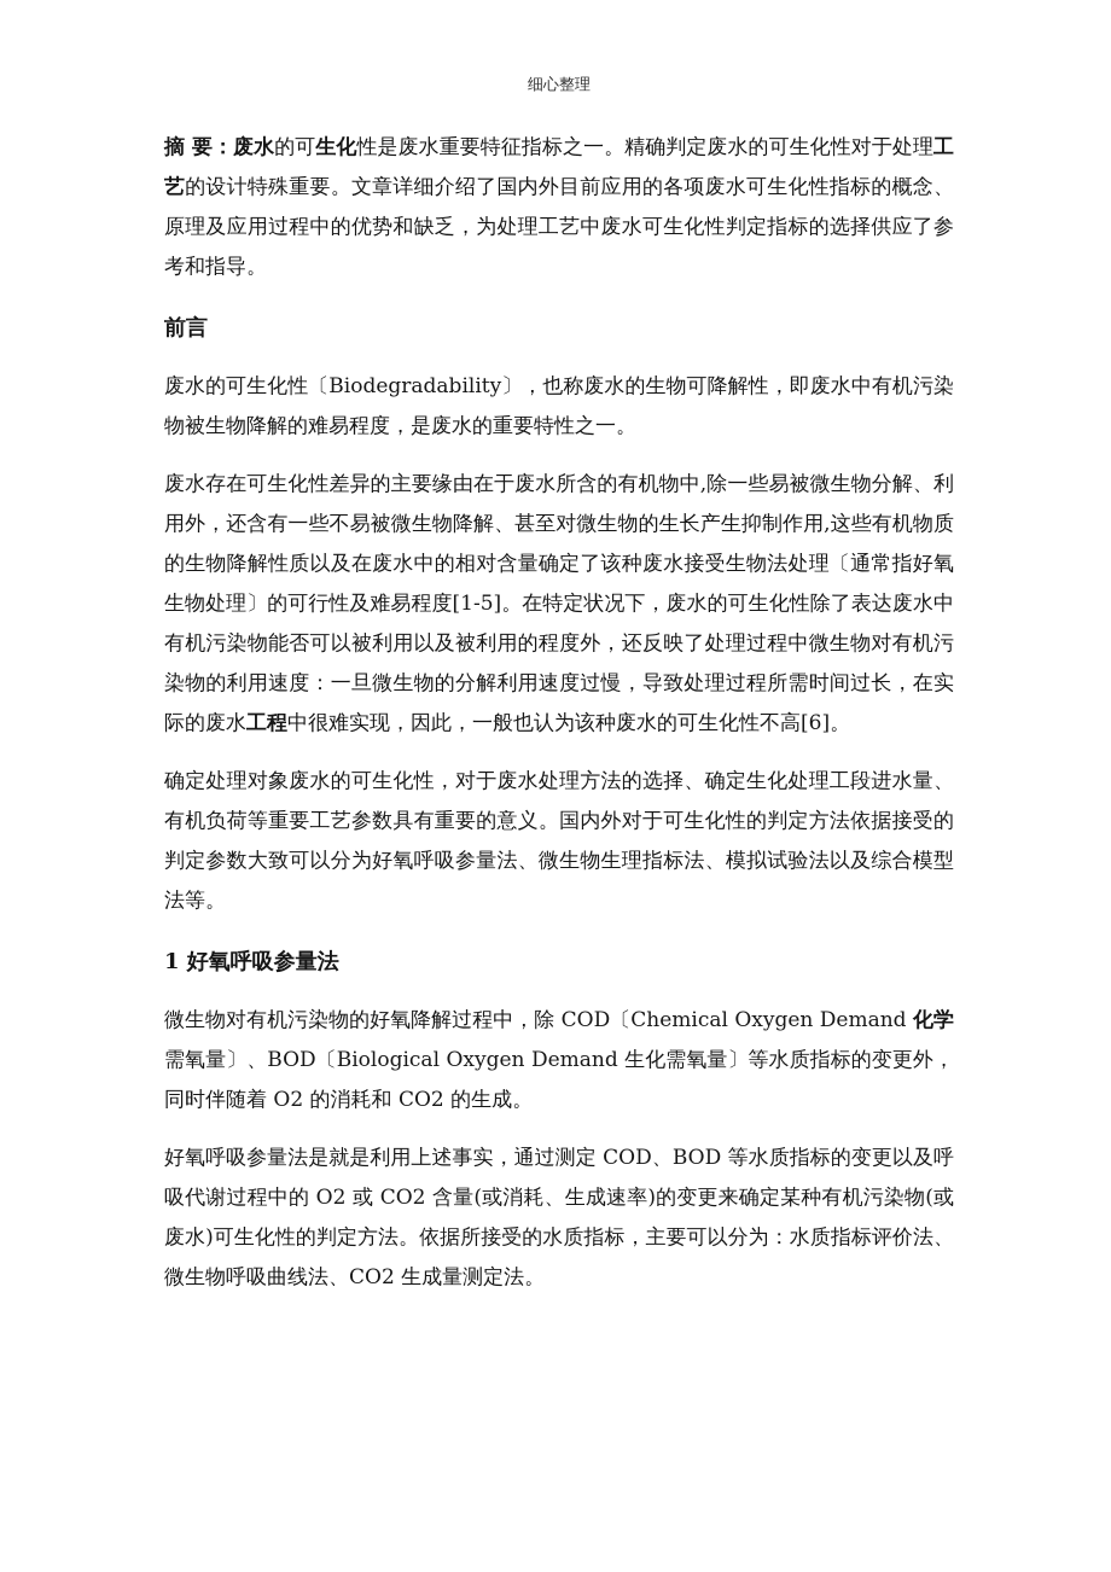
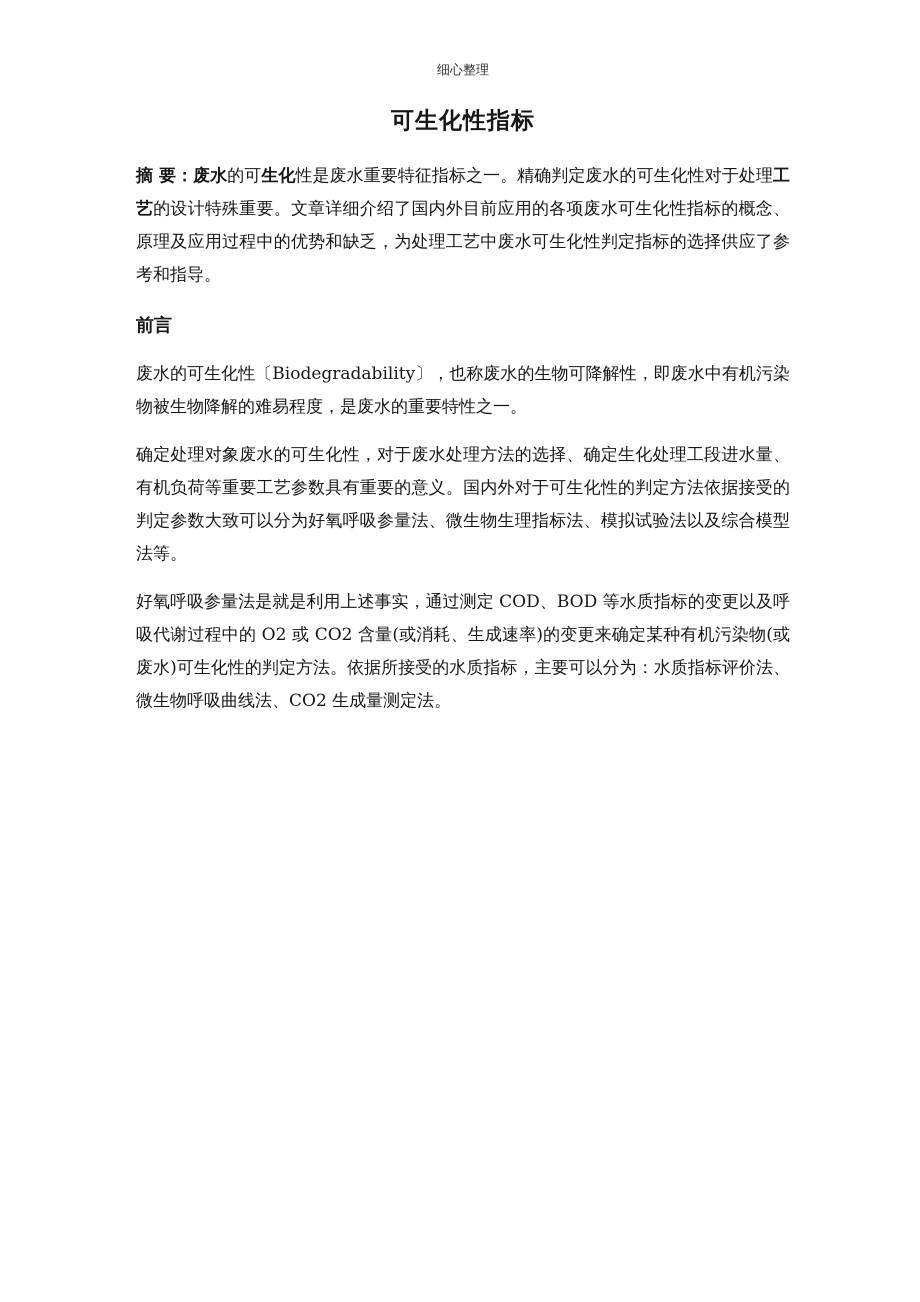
  细心整理
+ 可生化性指标
  摘 要：废水的可生化性是废水重要特征指标之一。精确判定废水的可生化性对于处理工艺的设计特殊重要。文章详细介绍了国内外目前应用的各项废水可生化性指标的概念、原理及应用过程中的优势和缺乏，为处理工艺中废水可生化性判定指标的选择供应了参考和指导。
  前言
  废水的可生化性〔Biodegradability〕，也称废水的生物可降解性，即废水中有机污染物被生物降解的难易程度，是废水的重要特性之一。
- 废水存在可生化性差异的主要缘由在于废水所含的有机物中,除一些易被微生物分解、利用外，还含有一些不易被微生物降解、甚至对微生物的生长产生抑制作用,这些有机物质的生物降解性质以及在废水中的相对含量确定了该种废水接受生物法处理〔通常指好氧生物处理〕的可行性及难易程度[1-5]。在特定状况下，废水的可生化性除了表达废水中有机污染物能否可以被利用以及被利用的程度外，还反映了处理过程中微生物对有机污染物的利用速度：一旦微生物的分解利用速度过慢，导致处理过程所需时间过长，在实际的废水工程中很难实现，因此，一般也认为该种废水的可生化性不高[6]。
  确定处理对象废水的可生化性，对于废水处理方法的选择、确定生化处理工段进水量、有机负荷等重要工艺参数具有重要的意义。国内外对于可生化性的判定方法依据接受的判定参数大致可以分为好氧呼吸参量法、微生物生理指标法、模拟试验法以及综合模型法等。
- 1 好氧呼吸参量法
- 微生物对有机污染物的好氧降解过程中，除 COD〔Chemical Oxygen Demand 化学需氧量〕、BOD〔Biological Oxygen Demand 生化需氧量〕等水质指标的变更外，同时伴随着 O2 的消耗和 CO2 的生成。
  好氧呼吸参量法是就是利用上述事实，通过测定 COD、BOD 等水质指标的变更以及呼吸代谢过程中的 O2 或 CO2 含量(或消耗、生成速率)的变更来确定某种有机污染物(或废水)可生化性的判定方法。依据所接受的水质指标，主要可以分为：水质指标评价法、微生物呼吸曲线法、CO2 生成量测定法。
